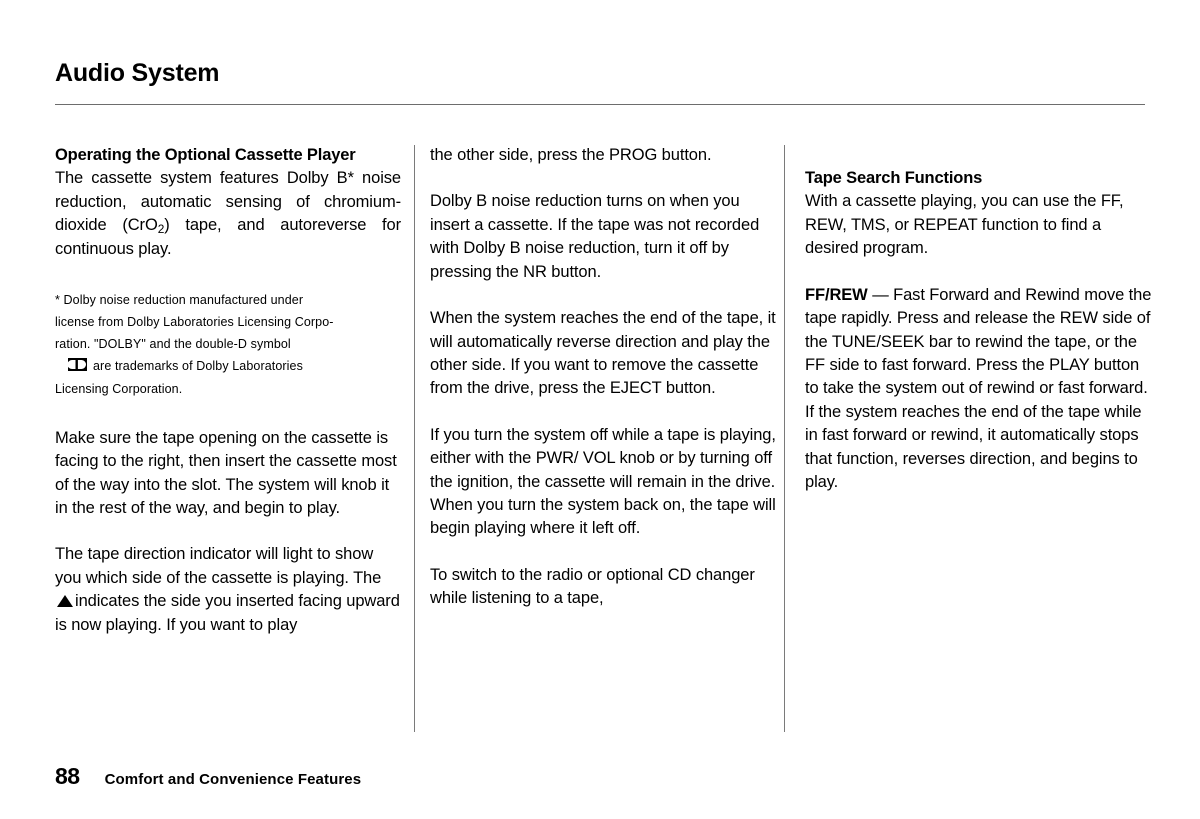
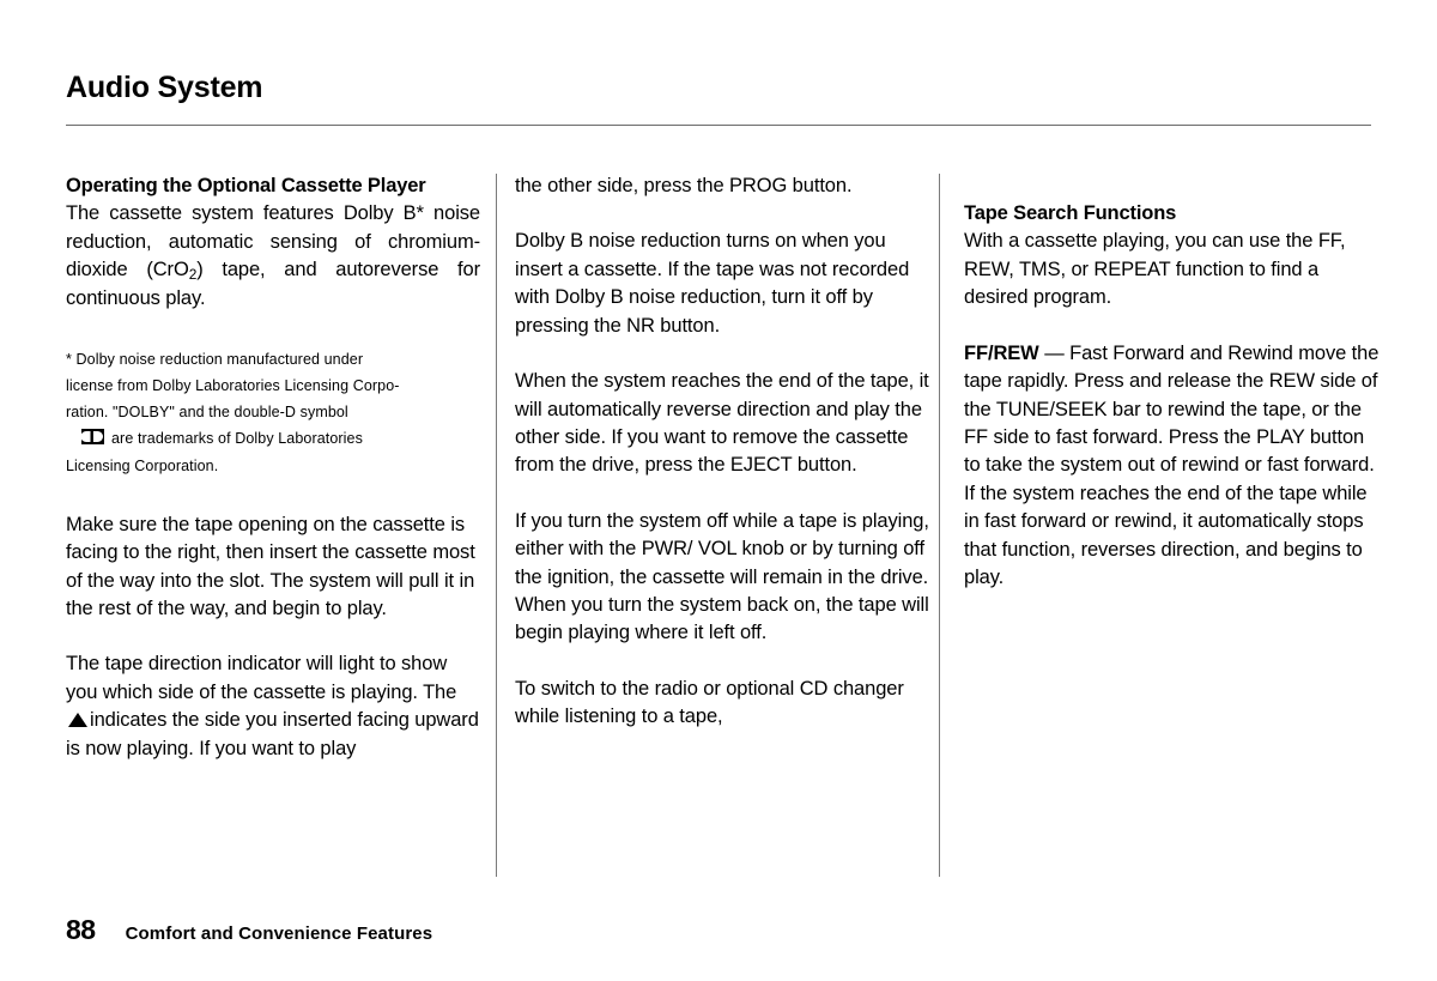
  Audio System
  Operating the Optional Cassette Player
  The cassette system features Dolby B* noise reduction, automatic sensing of chromium-dioxide (CrO2) tape, and autoreverse for continuous play.
  * Dolby noise reduction manufactured under
  license from Dolby Laboratories Licensing Corpo-
  ration. "DOLBY" and the double-D symbol
  are trademarks of Dolby Laboratories
  Licensing Corporation.
- Make sure the tape opening on the cassette is facing to the right, then insert the cassette most of the way into the slot. The system will knob it in the rest of the way, and begin to play.
+ Make sure the tape opening on the cassette is facing to the right, then insert the cassette most of the way into the slot. The system will pull it in the rest of the way, and begin to play.
  The tape direction indicator will light to show you which side of the cassette is playing. Theindicates the side you inserted facing upward is now playing. If you want to play
  the other side, press the PROG button.
  Dolby B noise reduction turns on when you insert a cassette. If the tape was not recorded with Dolby B noise reduction, turn it off by pressing the NR button.
  When the system reaches the end of the tape, it will automatically reverse direction and play the other side. If you want to remove the cassette from the drive, press the EJECT button.
  If you turn the system off while a tape is playing, either with the PWR/ VOL knob or by turning off the ignition, the cassette will remain in the drive. When you turn the system back on, the tape will begin playing where it left off.
  To switch to the radio or optional CD changer while listening to a tape,
  Tape Search Functions
  With a cassette playing, you can use the FF, REW, TMS, or REPEAT function to find a desired program.
  FF/REW — Fast Forward and Rewind move the tape rapidly. Press and release the REW side of the TUNE/SEEK bar to rewind the tape, or the FF side to fast forward. Press the PLAY button to take the system out of rewind or fast forward. If the system reaches the end of the tape while in fast forward or rewind, it automatically stops that function, reverses direction, and begins to play.
  88
  Comfort and Convenience Features
